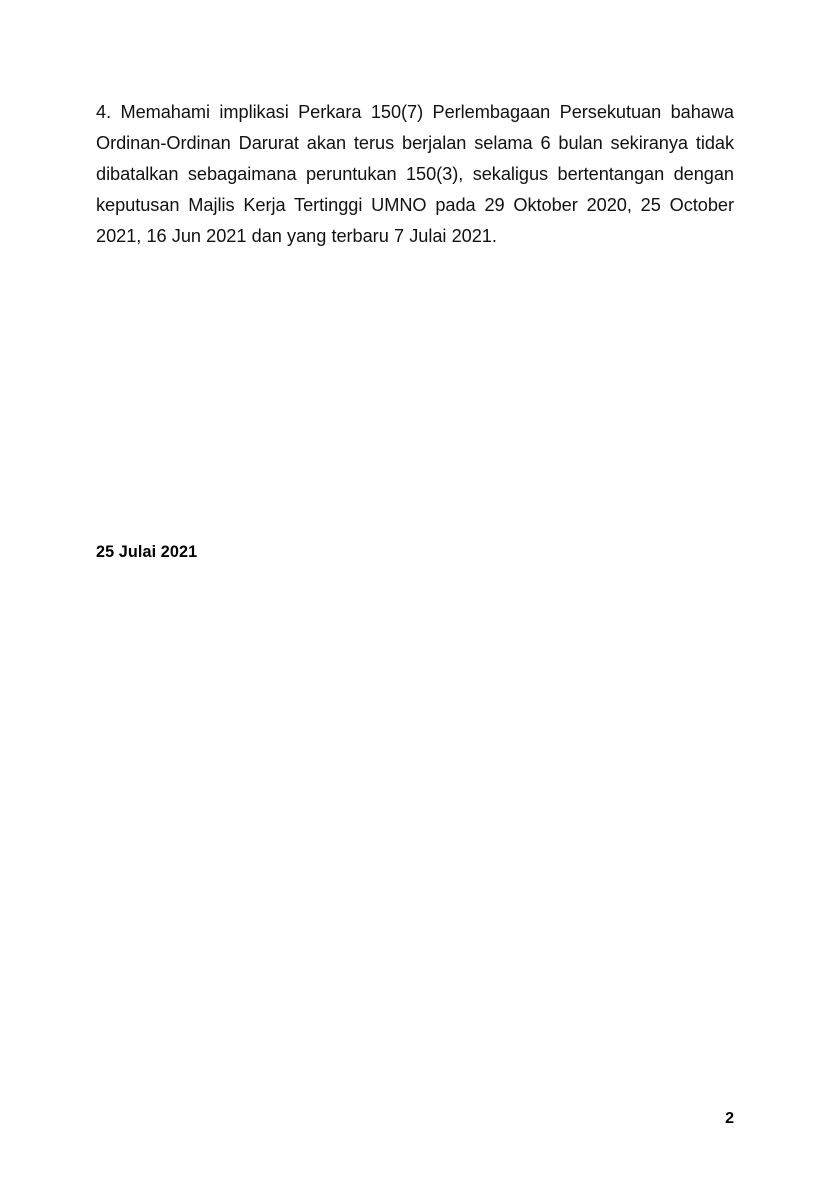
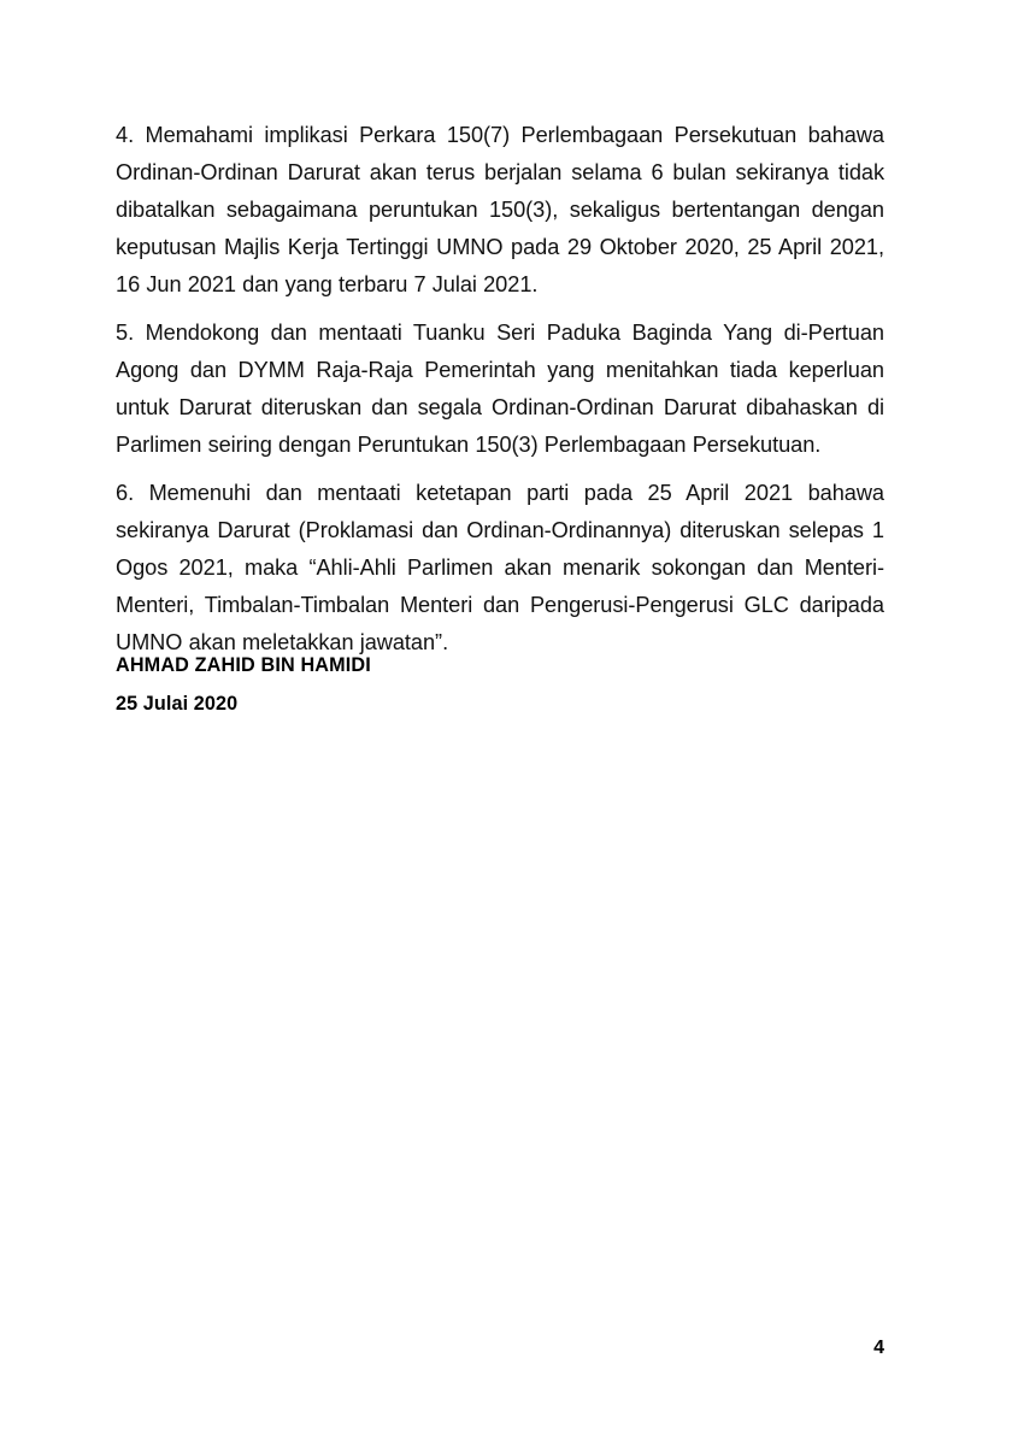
- 4. Memahami implikasi Perkara 150(7) Perlembagaan Persekutuan bahawa Ordinan-Ordinan Darurat akan terus berjalan selama 6 bulan sekiranya tidak dibatalkan sebagaimana peruntukan 150(3), sekaligus bertentangan dengan keputusan Majlis Kerja Tertinggi UMNO pada 29 Oktober 2020, 25 October 2021, 16 Jun 2021 dan yang terbaru 7 Julai 2021.
+ 4. Memahami implikasi Perkara 150(7) Perlembagaan Persekutuan bahawa Ordinan-Ordinan Darurat akan terus berjalan selama 6 bulan sekiranya tidak dibatalkan sebagaimana peruntukan 150(3), sekaligus bertentangan dengan keputusan Majlis Kerja Tertinggi UMNO pada 29 Oktober 2020, 25 April 2021, 16 Jun 2021 dan yang terbaru 7 Julai 2021.
+ 5. Mendokong dan mentaati Tuanku Seri Paduka Baginda Yang di-Pertuan Agong dan DYMM Raja-Raja Pemerintah yang menitahkan tiada keperluan untuk Darurat diteruskan dan segala Ordinan-Ordinan Darurat dibahaskan di Parlimen seiring dengan Peruntukan 150(3) Perlembagaan Persekutuan.
+ 6. Memenuhi dan mentaati ketetapan parti pada 25 April 2021 bahawa sekiranya Darurat (Proklamasi dan Ordinan-Ordinannya) diteruskan selepas 1 Ogos 2021, maka “Ahli-Ahli Parlimen akan menarik sokongan dan Menteri-Menteri, Timbalan-Timbalan Menteri dan Pengerusi-Pengerusi GLC daripada UMNO akan meletakkan jawatan”.
+ AHMAD ZAHID BIN HAMIDI
- 25 Julai 2021
+ 25 Julai 2020
- 2
+ 4
